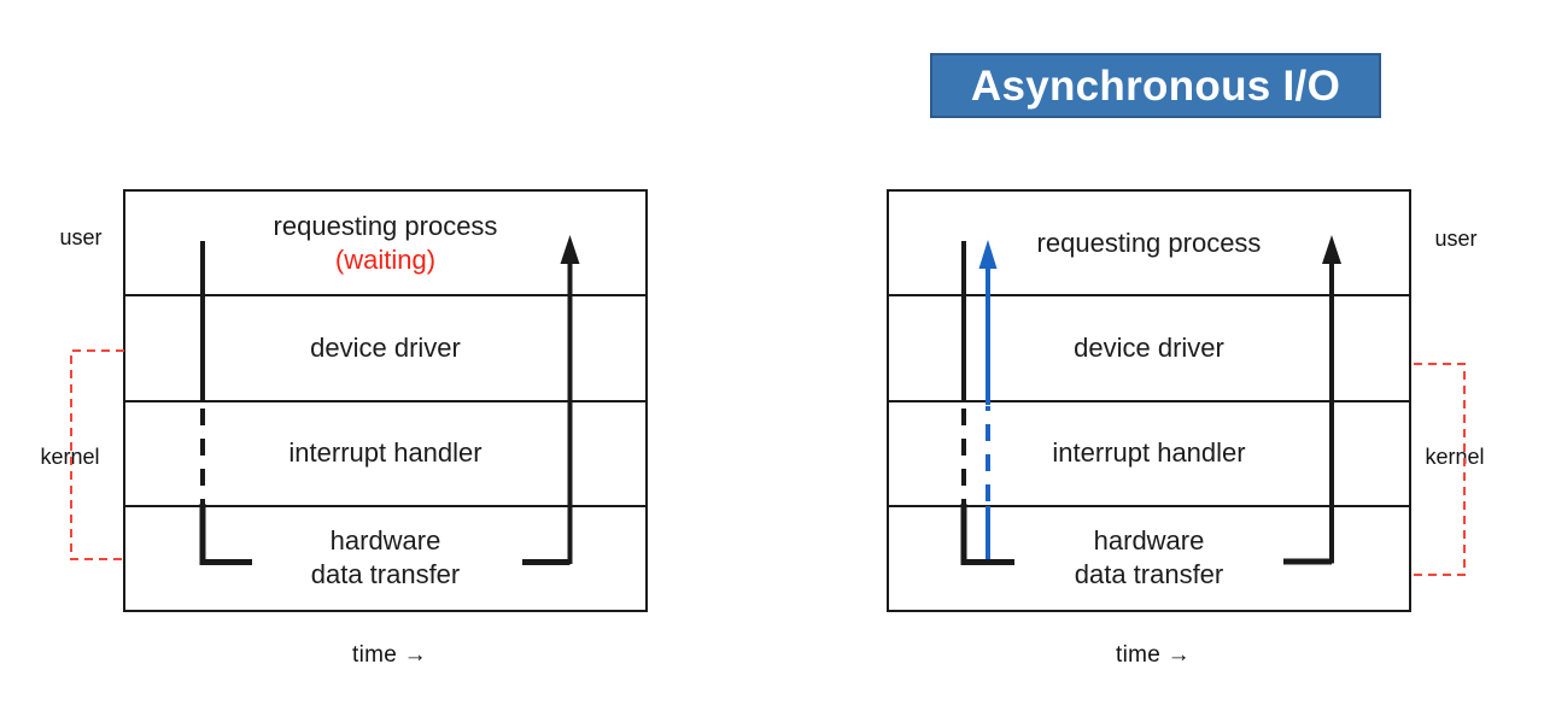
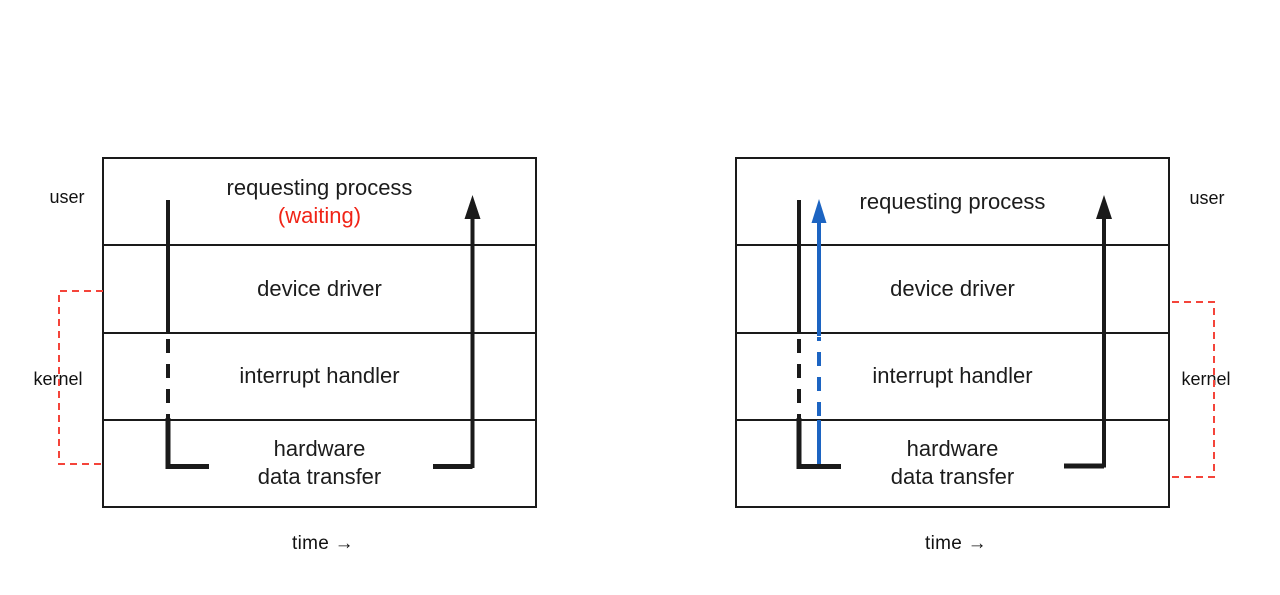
- Asynchronous I/O
  requesting process
  (waiting)
  device driver
  interrupt handler
  hardware
  data transfer
  requesting process
  device driver
  interrupt handler
  hardware
  data transfer
  user
  kernel
  user
  kernel
  time →
  time →
